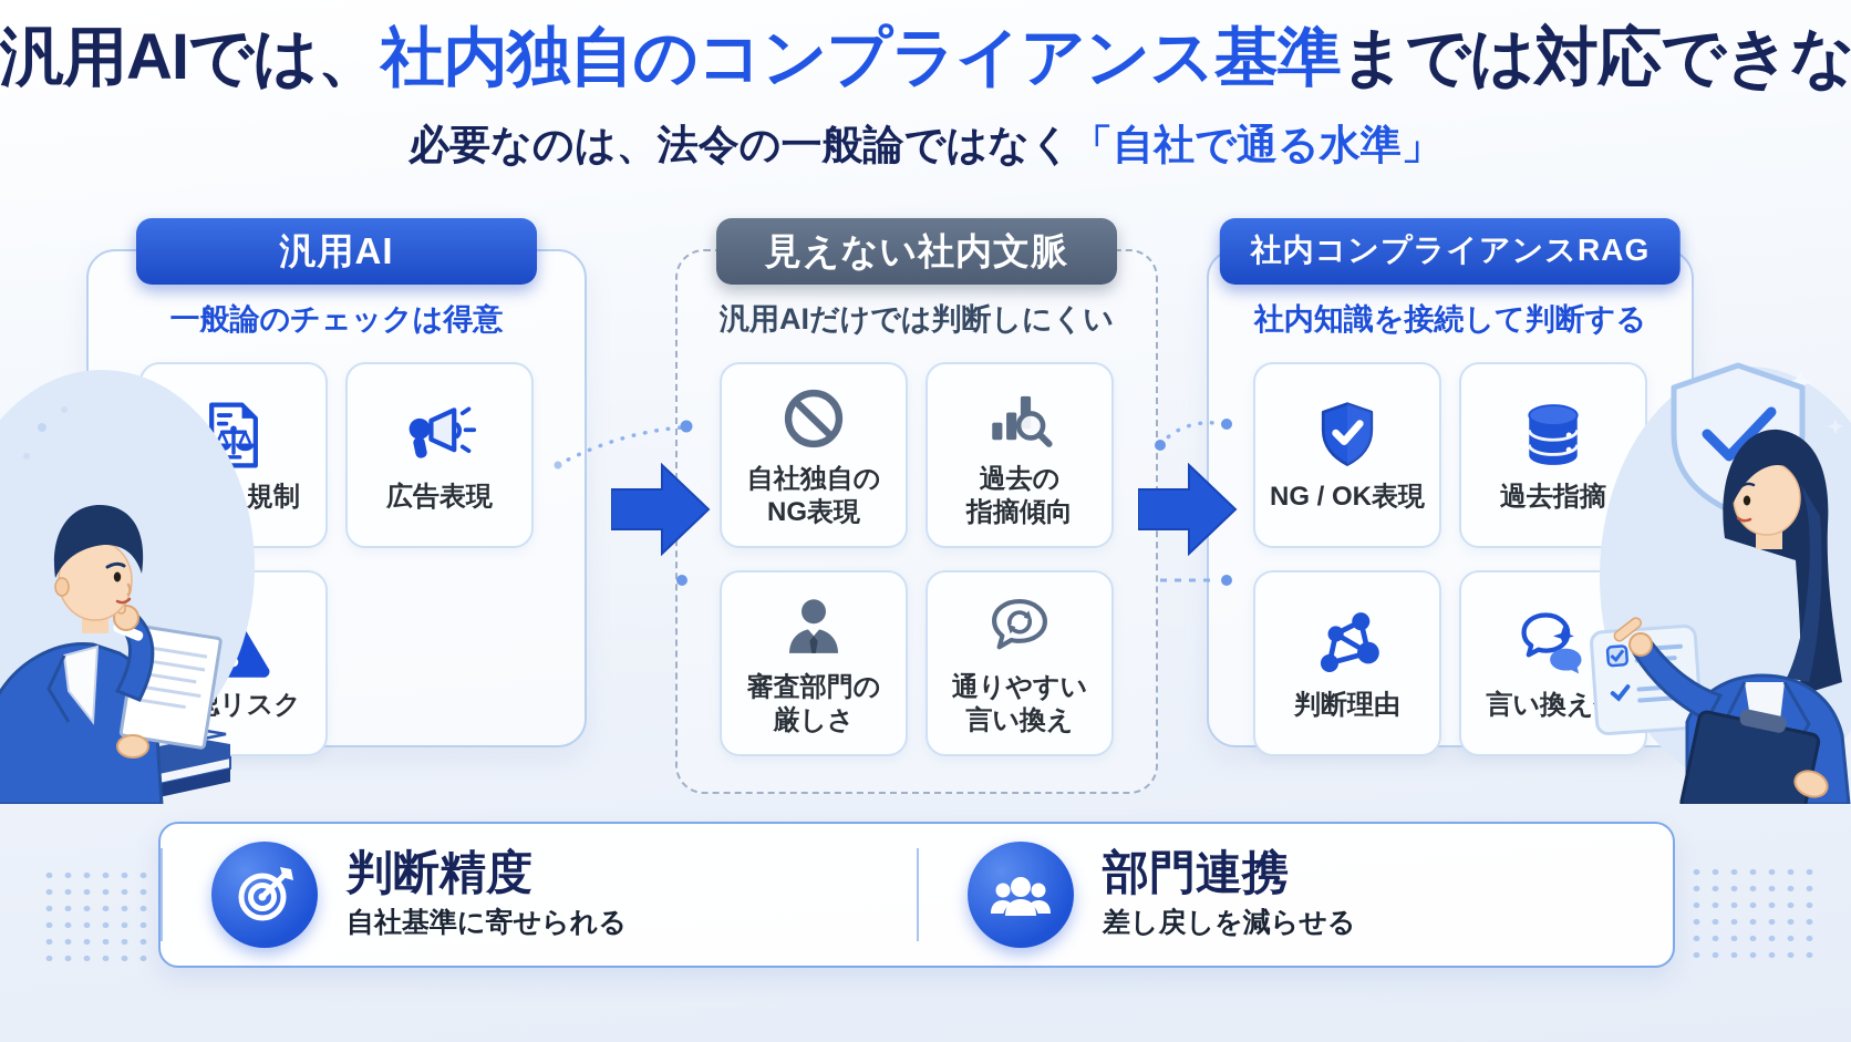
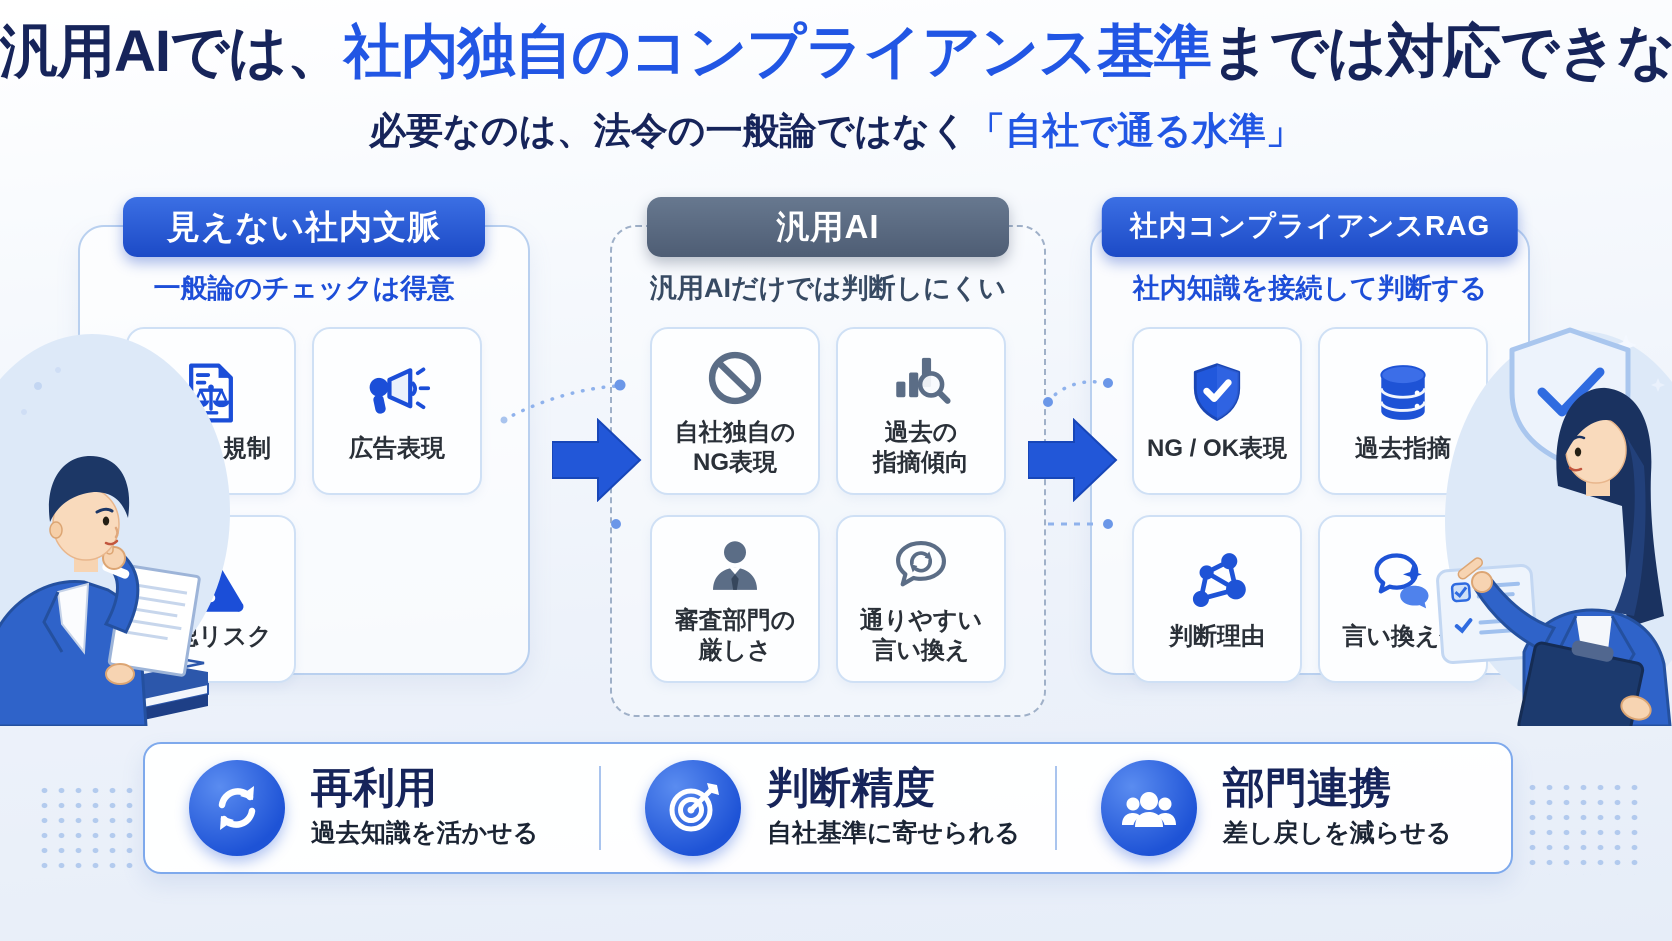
  汎用AIでは、社内独自のコンプライアンス基準までは対応できな
  必要なのは、法令の一般論ではなく「自社で通る水準」
- 汎用AI
+ 見えない社内文脈
  一般論のチェックは得意
  広告表現
- 見えない社内文脈
+ 汎用AI
  汎用AIだけでは判断しにくい
  自社独自の
  NG表現
  過去の
  指摘傾向
  審査部門の
  厳しさ
  通りやすい
  言い換え
  社内コンプライアンスRAG
  社内知識を接続して判断する
  NG / OK表現
  過去指摘
  判断理由
  言い換え
+ 再利用
+ 過去知識を活かせる
  判断精度
  自社基準に寄せられる
  部門連携
  差し戻しを減らせる
